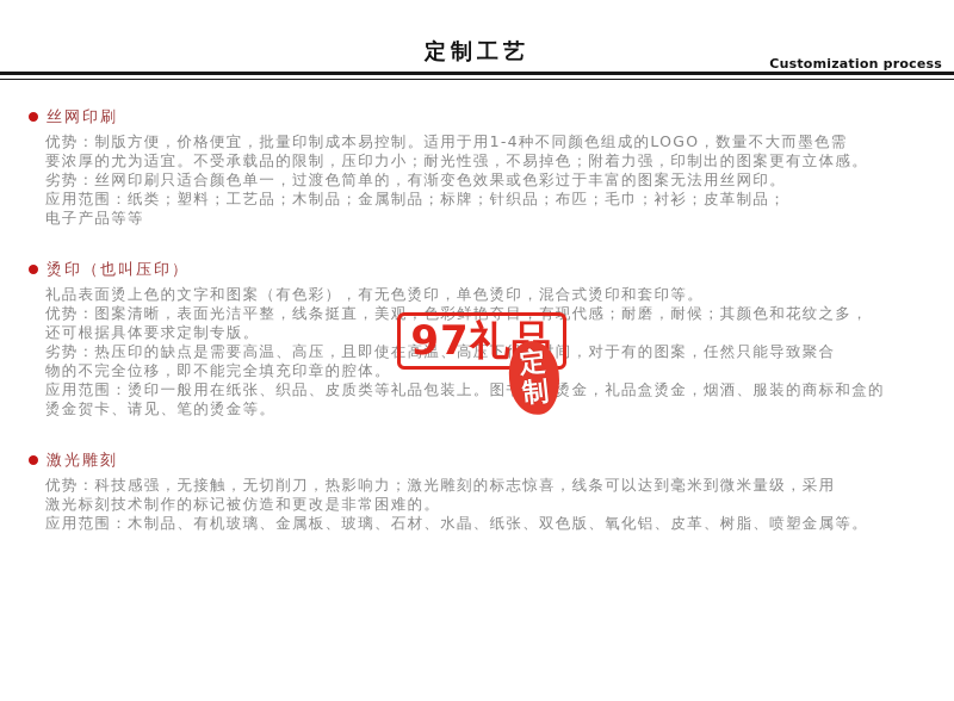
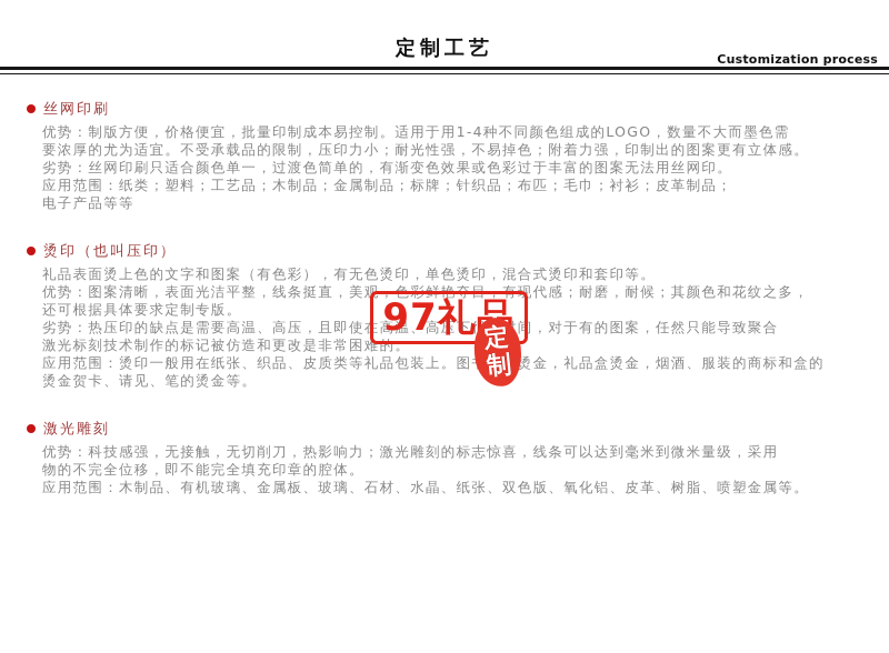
  定制工艺
  Customization process
  丝网印刷
  优势：制版方便，价格便宜，批量印制成本易控制。适用于用1-4种不同颜色组成的LOGO，数量不大而墨色需
  要浓厚的尤为适宜。不受承载品的限制，压印力小；耐光性强，不易掉色；附着力强，印制出的图案更有立体感。
  劣势：丝网印刷只适合颜色单一，过渡色简单的，有渐变色效果或色彩过于丰富的图案无法用丝网印。
  应用范围：纸类；塑料；工艺品；木制品；金属制品；标牌；针织品；布匹；毛巾；衬衫；皮革制品；
  电子产品等等
  烫印（也叫压印）
  礼品表面烫上色的文字和图案（有色彩），有无色烫印，单色烫印，混合式烫印和套印等。
  优势：图案清晰，表面光洁平整，线条挺直，美观，色彩鲜艳夺目，有现代感；耐磨，耐候；其颜色和花纹之多，
  还可根据具体要求定制专版。
  劣势：热压印的缺点是需要高温、高压，且即使在高温、高压下间，对于有的图案，任然只能导致聚合
- 物的不完全位移，即不能完全填充印章的腔体。
+ 激光标刻技术制作的标记被仿造和更改是非常困难的。
  应用范围：烫印一般用在纸张、织品、皮质类等礼品包装上。图烫金，礼品盒烫金，烟酒、服装的商标和盒的
  烫金贺卡、请见、笔的烫金等。
  激光雕刻
  优势：科技感强，无接触，无切削刀，热影响力；激光雕刻的标志惊喜，线条可以达到毫米到微米量级，采用
- 激光标刻技术制作的标记被仿造和更改是非常困难的。
+ 物的不完全位移，即不能完全填充印章的腔体。
  应用范围：木制品、有机玻璃、金属板、玻璃、石材、水晶、纸张、双色版、氧化铝、皮革、树脂、喷塑金属等。
  97礼
